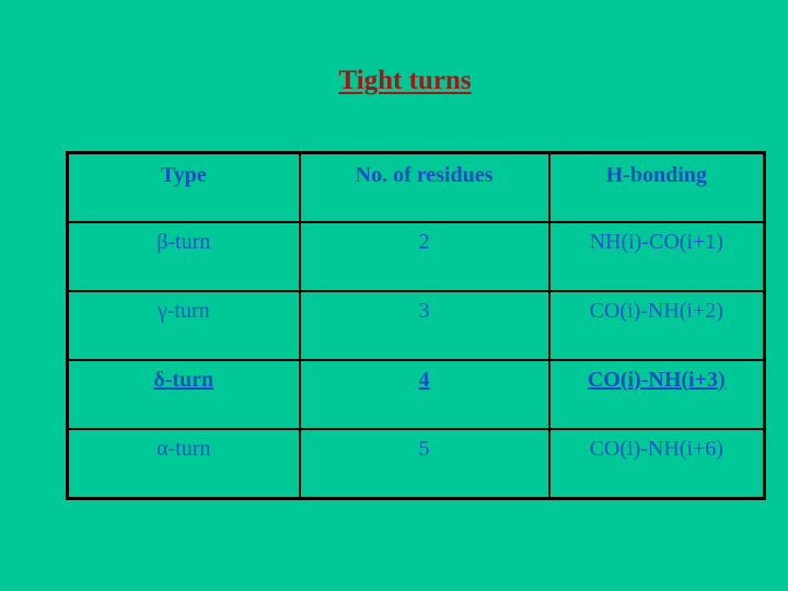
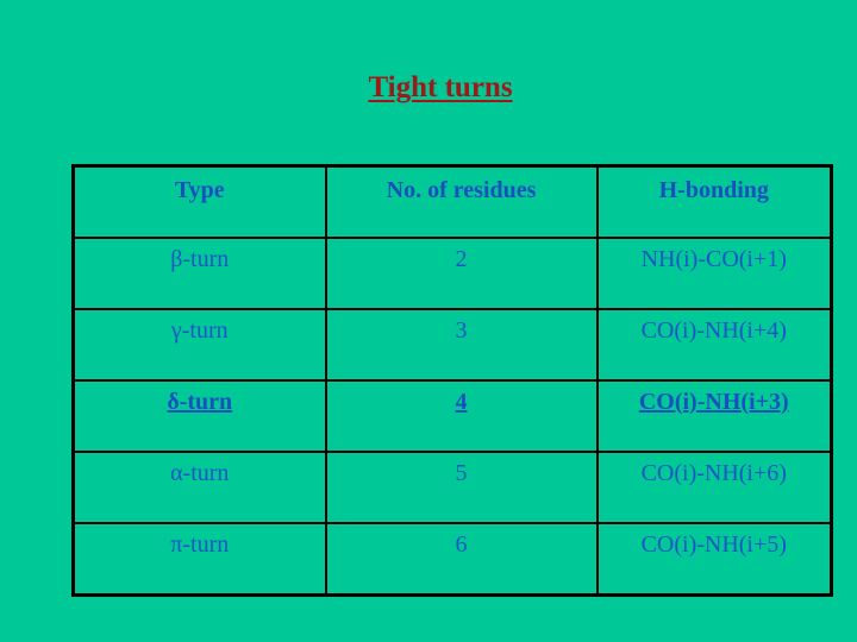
  Tight turns
  Type	No. of residues	H-bonding
  β-turn	2	NH(i)-CO(i+1)
- γ-turn	3	CO(i)-NH(i+2)
+ γ-turn	3	CO(i)-NH(i+4)
  δ-turn	4	CO(i)-NH(i+3)
  α-turn	5	CO(i)-NH(i+6)
+ π-turn	6	CO(i)-NH(i+5)
